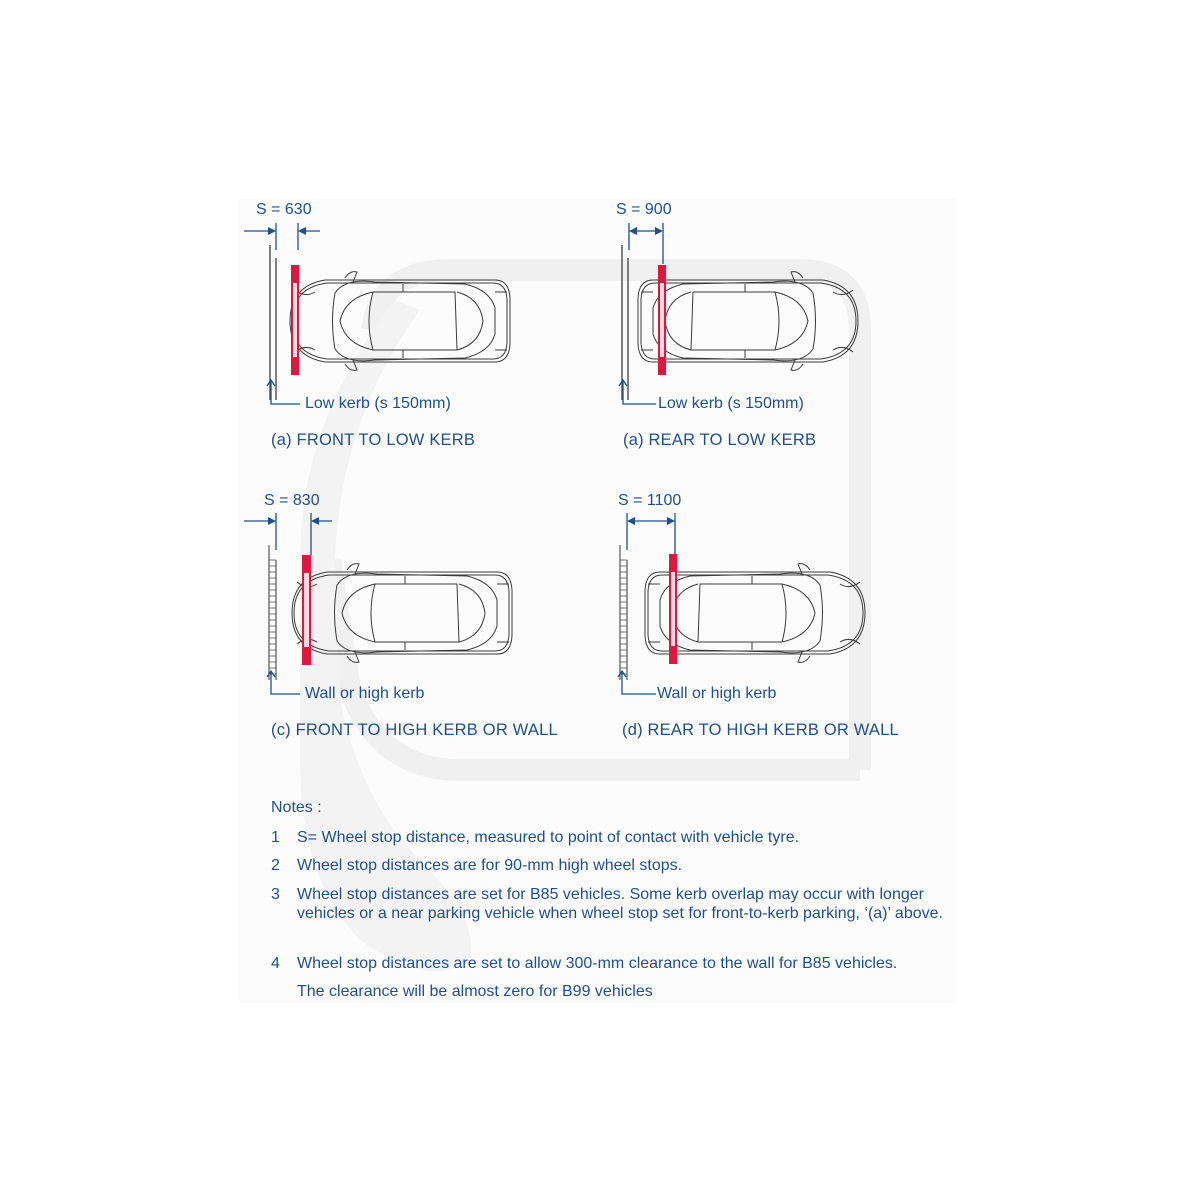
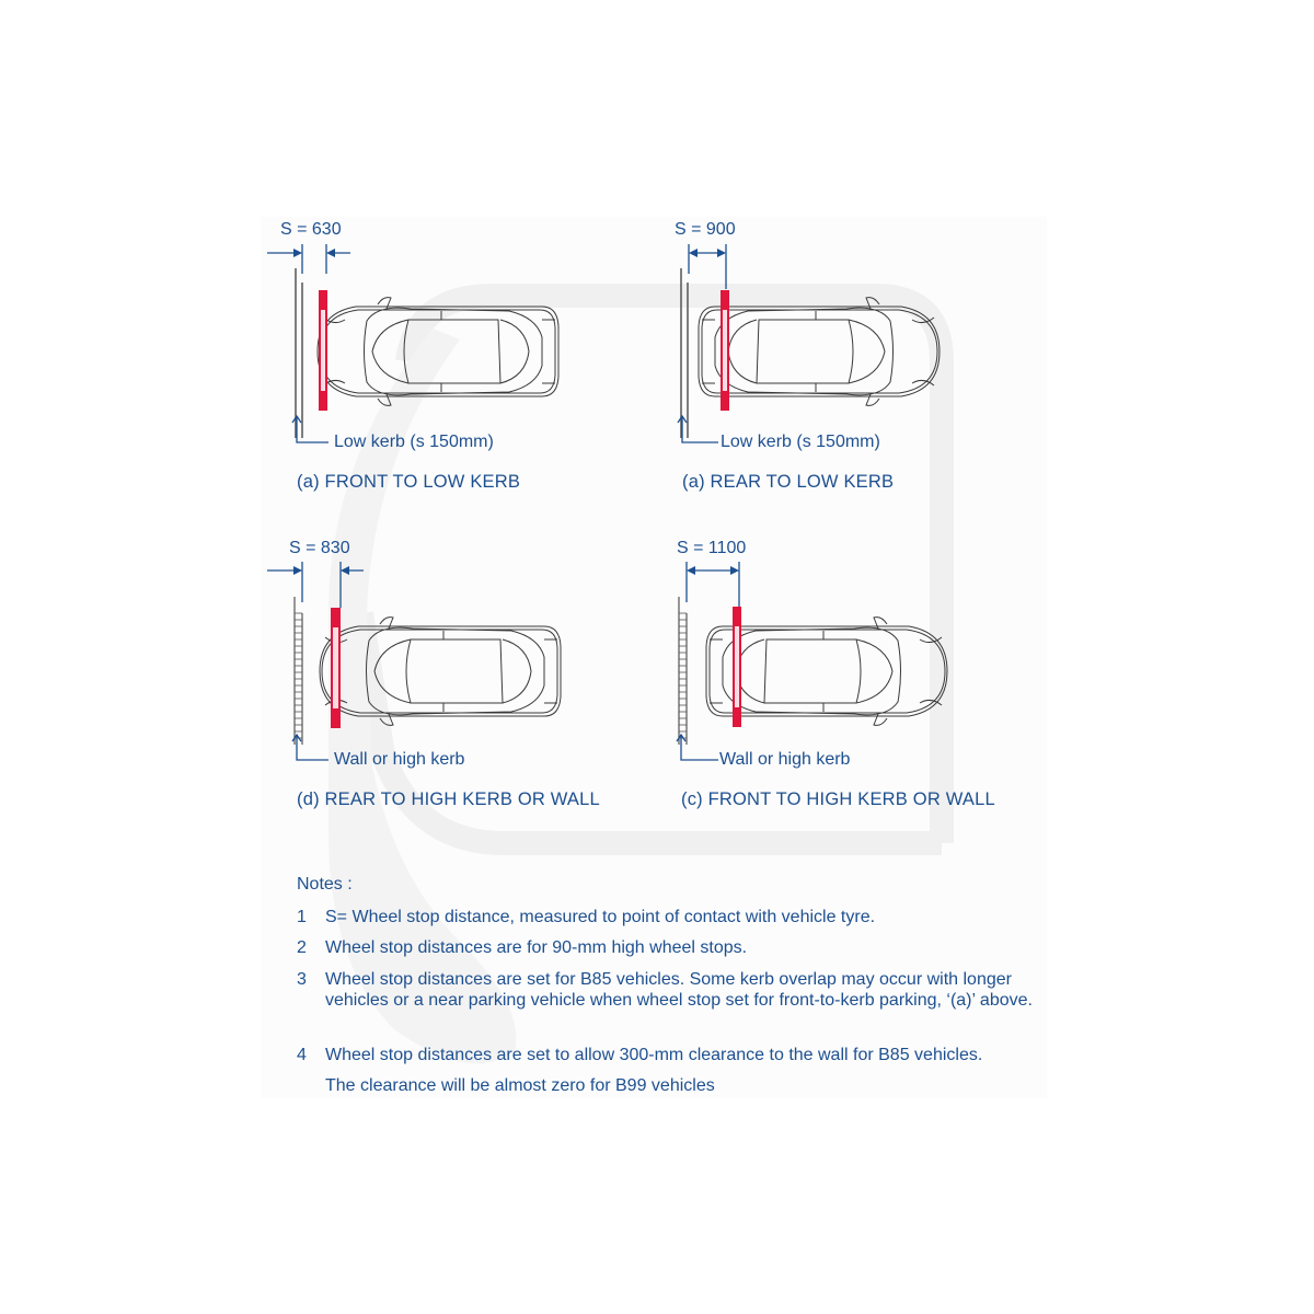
  S = 630
  Low kerb (s 150mm)
  (a) FRONT TO LOW KERB
  S = 900
  Low kerb (s 150mm)
  (a) REAR TO LOW KERB
  S = 830
  Wall or high kerb
- (c) FRONT TO HIGH KERB OR WALL
+ (d) REAR TO HIGH KERB OR WALL
  S = 1100
  Wall or high kerb
- (d) REAR TO HIGH KERB OR WALL
+ (c) FRONT TO HIGH KERB OR WALL
  Notes :
  1
  S= Wheel stop distance, measured to point of contact with vehicle tyre.
  2
  Wheel stop distances are for 90-mm high wheel stops.
  3
  Wheel stop distances are set for B85 vehicles. Some kerb overlap may occur with longer vehicles or a near parking vehicle when wheel stop set for front-to-kerb parking, ‘(a)’ above.
  4
  Wheel stop distances are set to allow 300-mm clearance to the wall for B85 vehicles.
  The clearance will be almost zero for B99 vehicles
